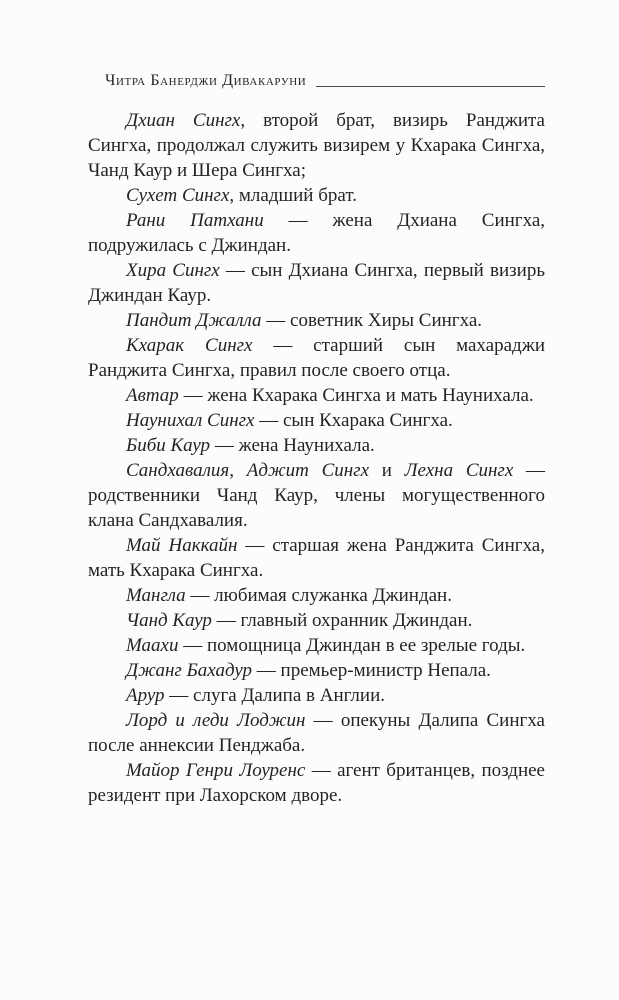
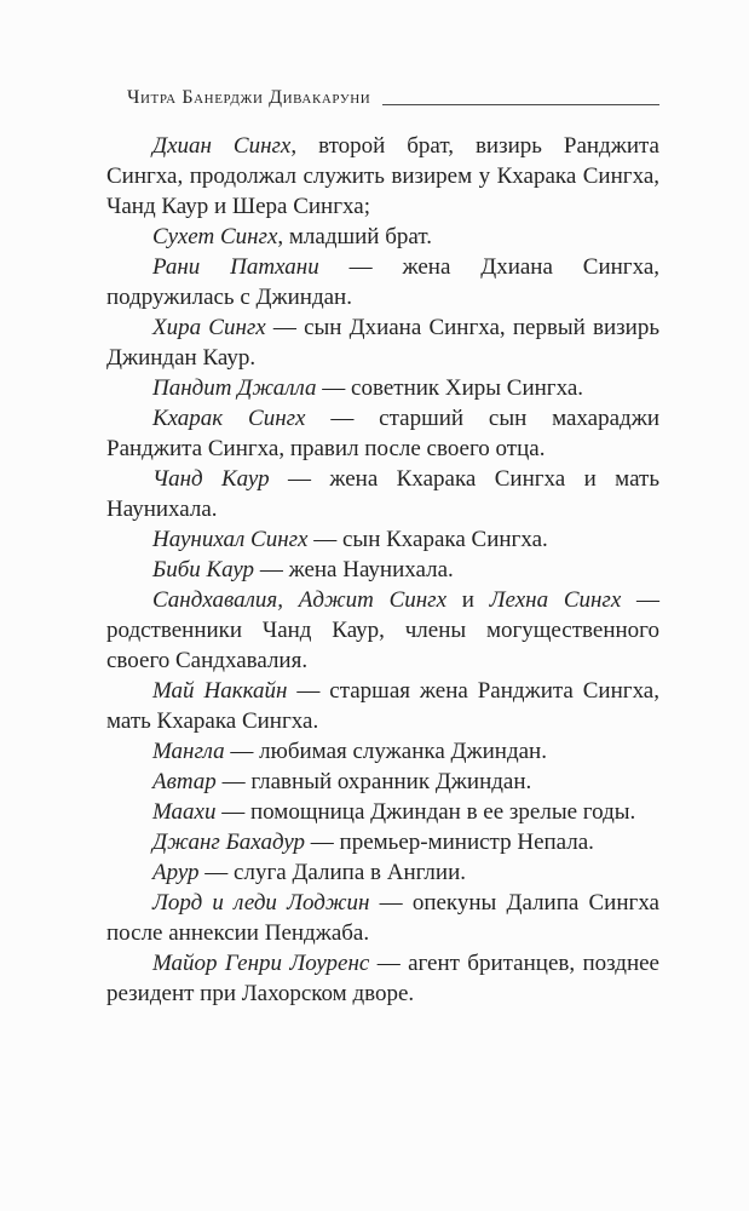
  Читра Банерджи Дивакаруни
  Дхиан Сингх, второй брат, визирь Ранджита Сингха, продолжал служить визирем у Кхарака Сингха, Чанд Каур и Шера Сингха;
  Сухет Сингх, младший брат.
  Рани Патхани — жена Дхиана Сингха, подружилась с Джиндан.
  Хира Сингх — сын Дхиана Сингха, первый визирь Джиндан Каур.
  Пандит Джалла — советник Хиры Сингха.
  Кхарак Сингх — старший сын махараджи Ранджита Сингха, правил после своего отца.
- Автар — жена Кхарака Сингха и мать Наунихала.
+ Чанд Каур — жена Кхарака Сингха и мать Наунихала.
  Наунихал Сингх — сын Кхарака Сингха.
  Биби Каур — жена Наунихала.
- Сандхавалия, Аджит Сингх и Лехна Сингх — родственники Чанд Каур, члены могущественного клана Сандхавалия.
+ Сандхавалия, Аджит Сингх и Лехна Сингх — родственники Чанд Каур, члены могущественного своего Сандхавалия.
  Май Наккайн — старшая жена Ранджита Сингха, мать Кхарака Сингха.
  Мангла — любимая служанка Джиндан.
- Чанд Каур — главный охранник Джиндан.
+ Автар — главный охранник Джиндан.
  Маахи — помощница Джиндан в ее зрелые годы.
  Джанг Бахадур — премьер-министр Непала.
  Арур — слуга Далипа в Англии.
  Лорд и леди Лоджин — опекуны Далипа Сингха после аннексии Пенджаба.
  Майор Генри Лоуренс — агент британцев, позднее резидент при Лахорском дворе.
